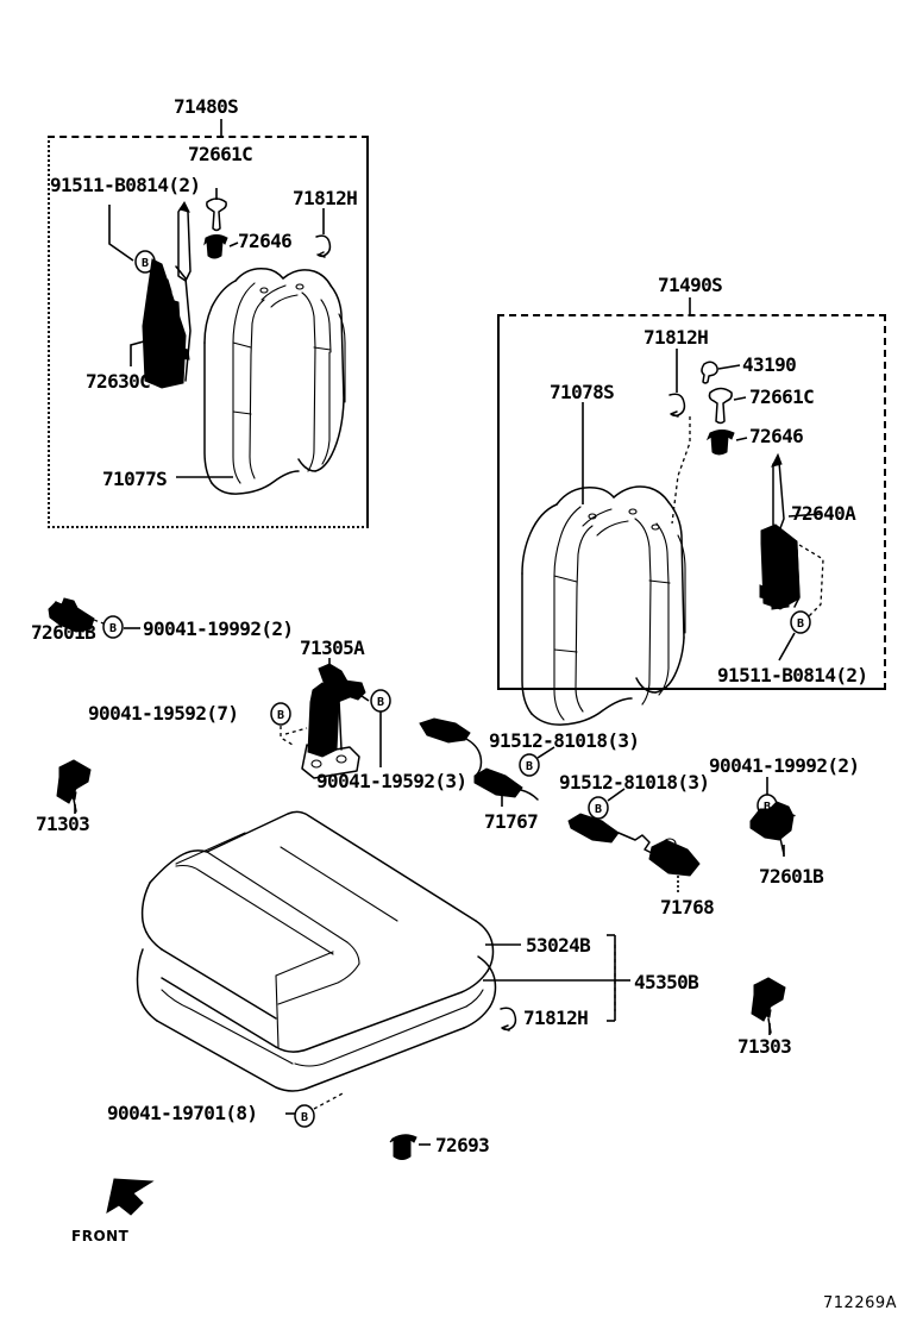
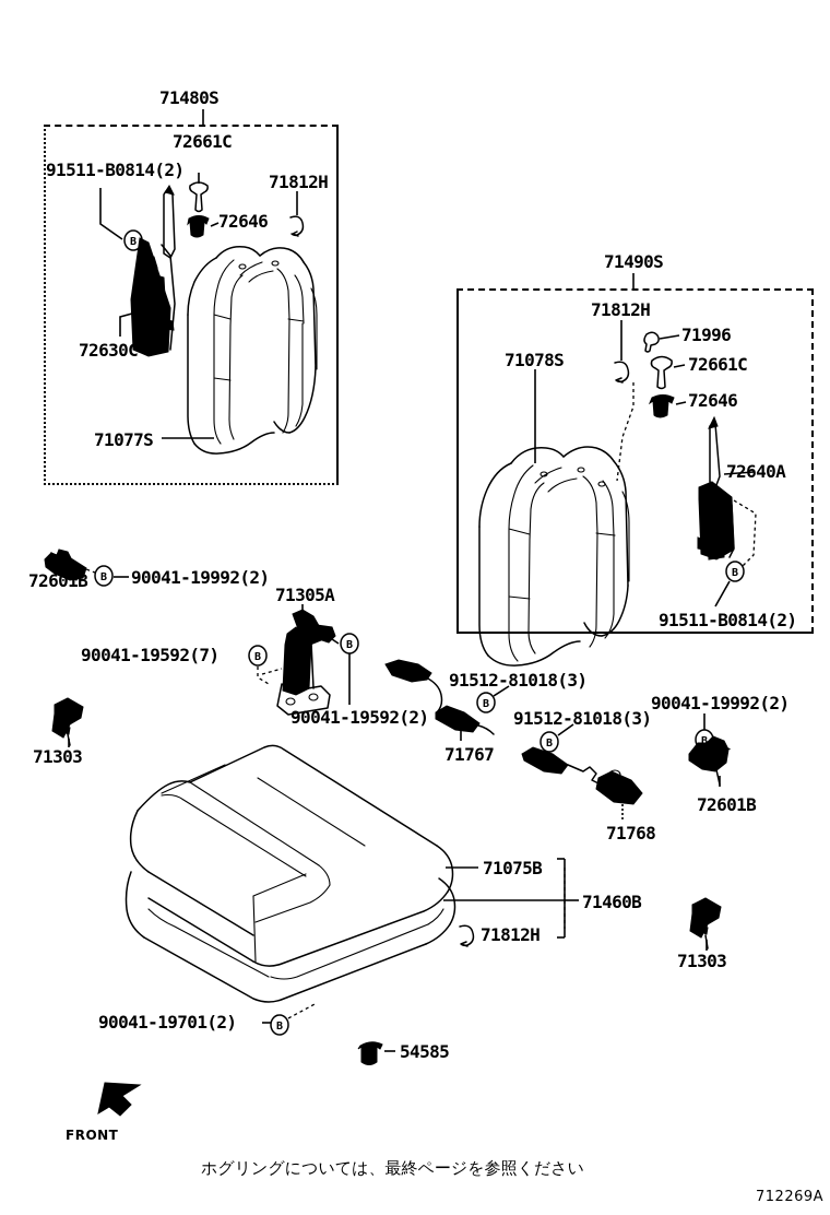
  71480S
  72661C
  91511-B0814(2)
  71812H
  72646
  72630C
  71077S
  71490S
  71812H
- 43190
+ 71996
  72661C
  71078S
  72646
  7240A
  91511-B0814(2)
  72601B
  90041-19992(2)
  71305A
  90041-19592(7)
- 90041-19592(3)
+ 90041-19592(2)
  91512-81018(3)
  91512-81018(3)
  90041-19992(2)
  71303
  71767
  71768
  72601B
- 53024B
+ 71075B
- 45350B
+ 71460B
  71812H
  71303
- 90041-19701(8)
+ 90041-19701(2)
- 72693
+ 54585
  FRONT
+ ホグリングについては、最終ページを参照ください
  712269A
  B
  B
  B
  B
  B
  B
  B
  B
  B
